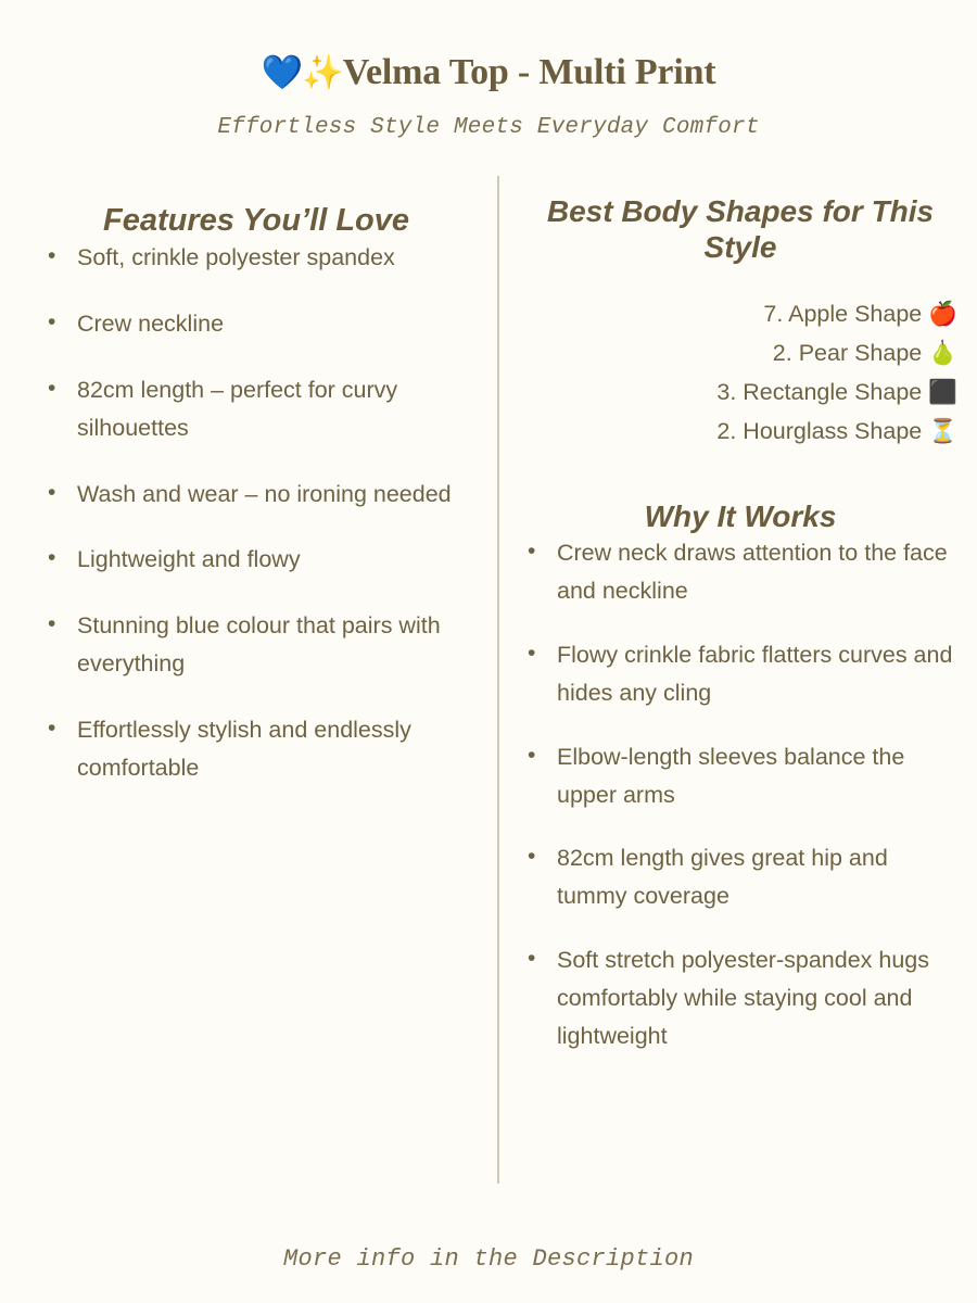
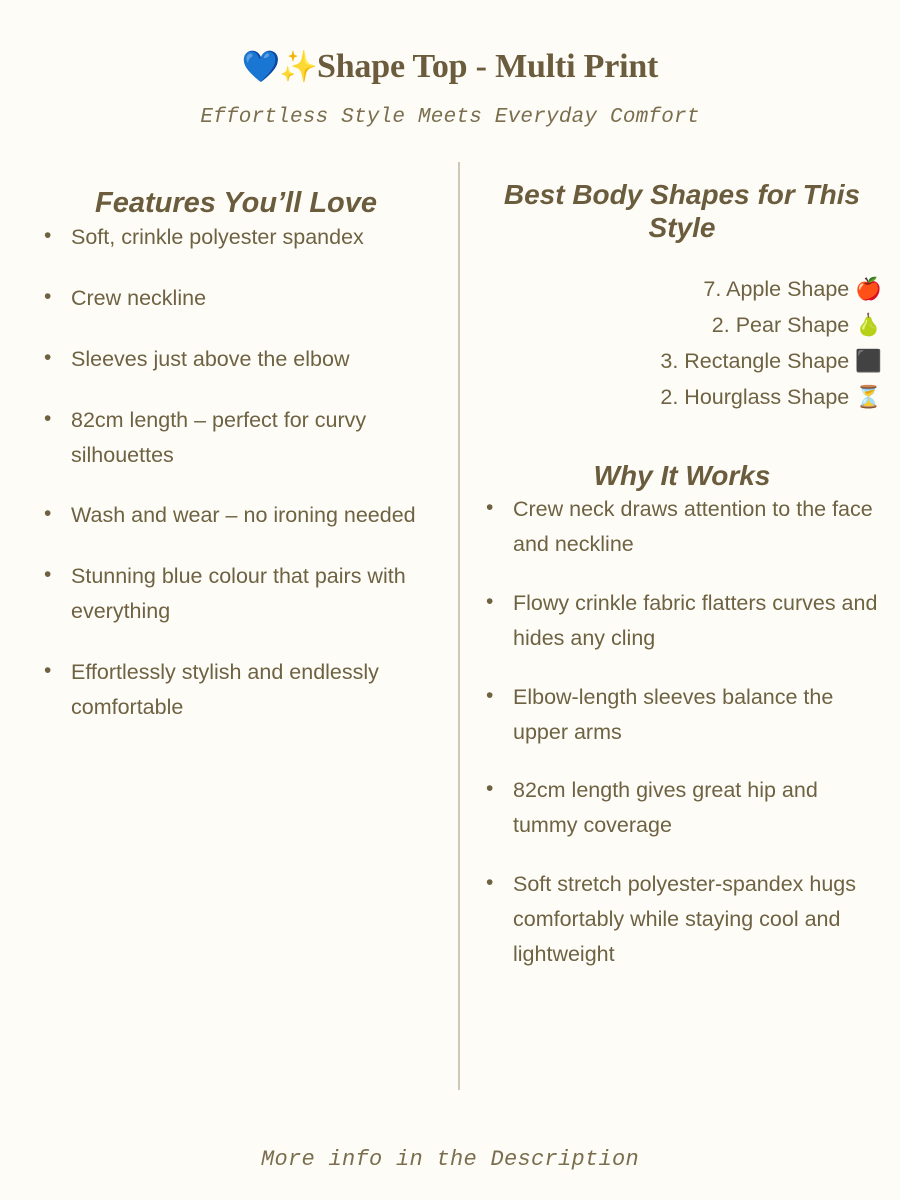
- 💙✨Velma Top - Multi Print
+ 💙✨Shape Top - Multi Print
  Effortless Style Meets Everyday Comfort
  Features You’ll Love
  Soft, crinkle polyester spandex
  Crew neckline
+ Sleeves just above the elbow
  82cm length – perfect for curvy silhouettes
  Wash and wear – no ironing needed
- Lightweight and flowy
  Stunning blue colour that pairs with everything
  Effortlessly stylish and endlessly comfortable
  Best Body Shapes for This Style
  7. Apple Shape 🍎
  2. Pear Shape 🍐
  3. Rectangle Shape ⬛
  2. Hourglass Shape ⏳
  Why It Works
  Crew neck draws attention to the face and neckline
  Flowy crinkle fabric flatters curves and hides any cling
  Elbow-length sleeves balance the upper arms
  82cm length gives great hip and tummy coverage
  Soft stretch polyester-spandex hugs comfortably while staying cool and lightweight
  More info in the Description
